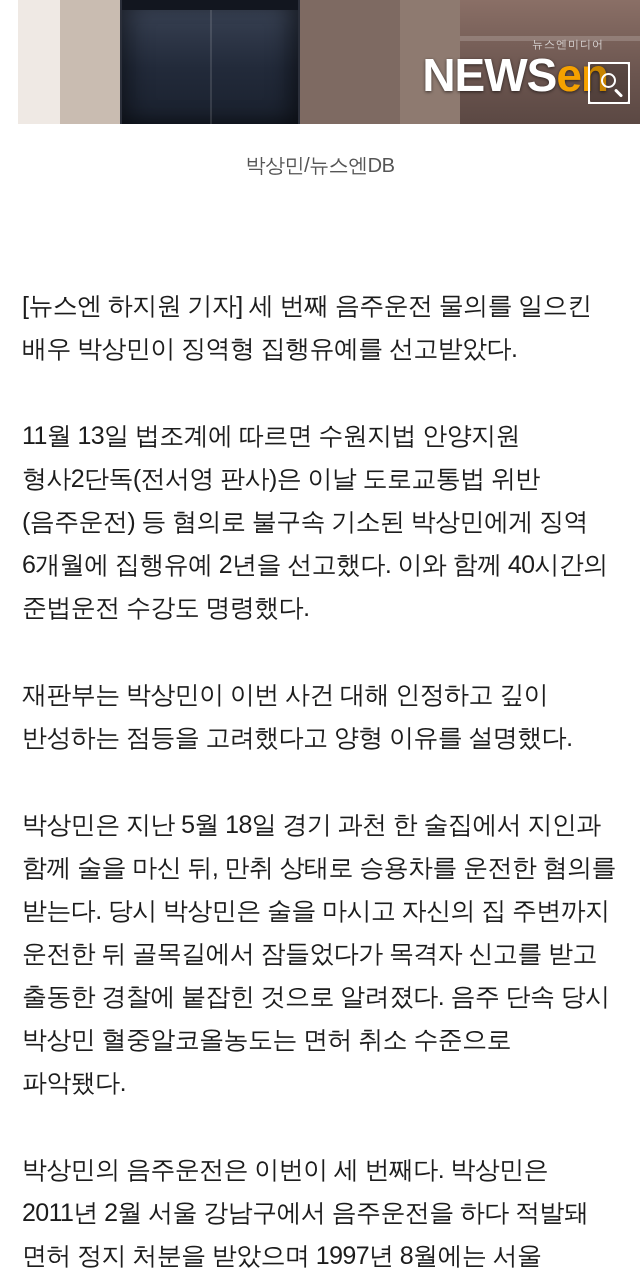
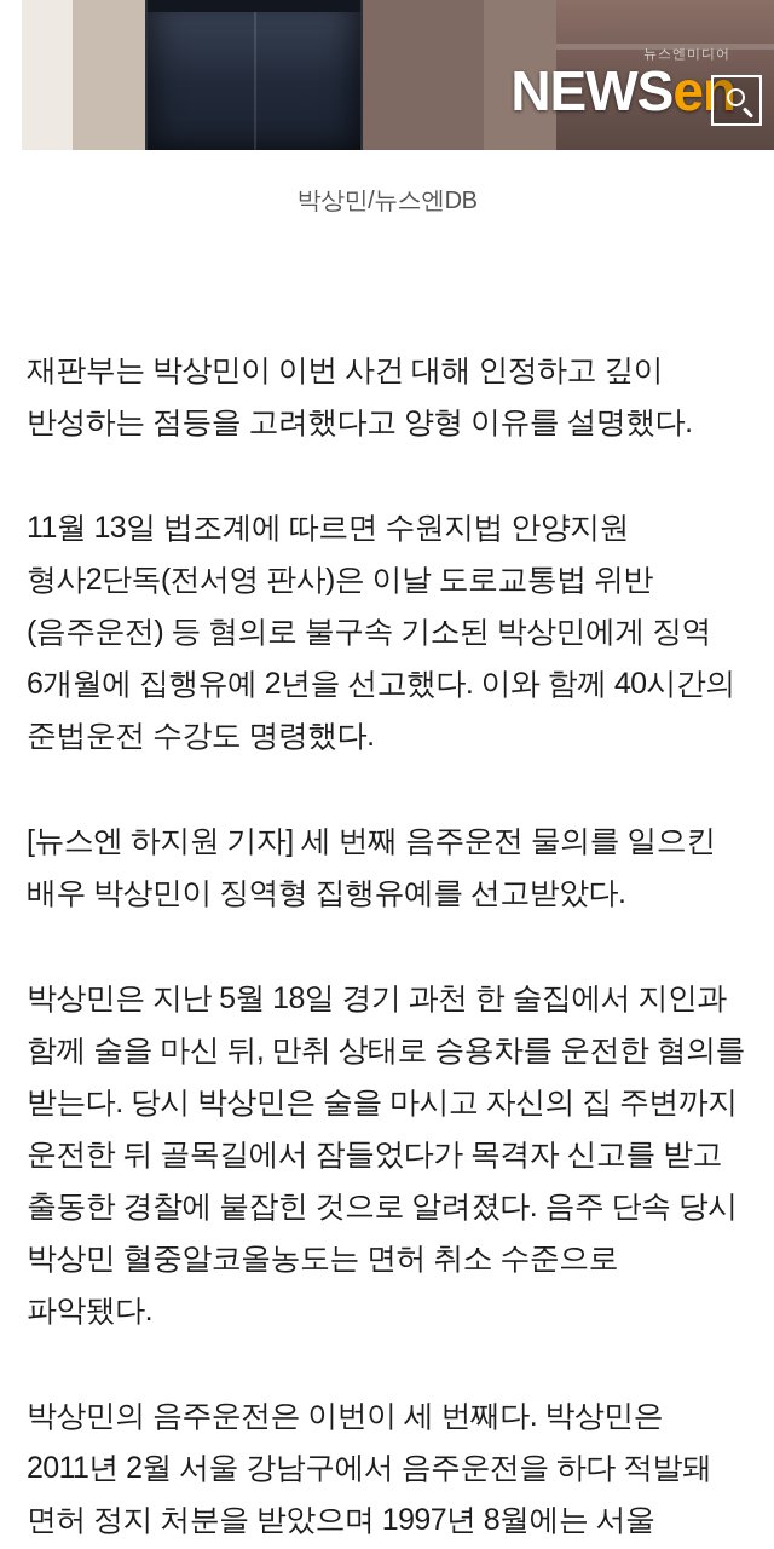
  뉴스엔미디어
  NEWSen
  박상민/뉴스엔DB
- [뉴스엔 하지원 기자] 세 번째 음주운전 물의를 일으킨 배우 박상민이 징역형 집행유예를 선고받았다.
+ 재판부는 박상민이 이번 사건 대해 인정하고 깊이 반성하는 점등을 고려했다고 양형 이유를 설명했다.
  11월 13일 법조계에 따르면 수원지법 안양지원 형사2단독(전서영 판사)은 이날 도로교통법 위반(음주운전) 등 혐의로 불구속 기소된 박상민에게 징역 6개월에 집행유예 2년을 선고했다. 이와 함께 40시간의 준법운전 수강도 명령했다.
- 재판부는 박상민이 이번 사건 대해 인정하고 깊이 반성하는 점등을 고려했다고 양형 이유를 설명했다.
+ [뉴스엔 하지원 기자] 세 번째 음주운전 물의를 일으킨 배우 박상민이 징역형 집행유예를 선고받았다.
  박상민은 지난 5월 18일 경기 과천 한 술집에서 지인과 함께 술을 마신 뒤, 만취 상태로 승용차를 운전한 혐의를 받는다. 당시 박상민은 술을 마시고 자신의 집 주변까지 운전한 뒤 골목길에서 잠들었다가 목격자 신고를 받고 출동한 경찰에 붙잡힌 것으로 알려졌다. 음주 단속 당시 박상민 혈중알코올농도는 면허 취소 수준으로 파악됐다.
  박상민의 음주운전은 이번이 세 번째다. 박상민은 2011년 2월 서울 강남구에서 음주운전을 하다 적발돼 면허 정지 처분을 받았으며 1997년 8월에는 서울
